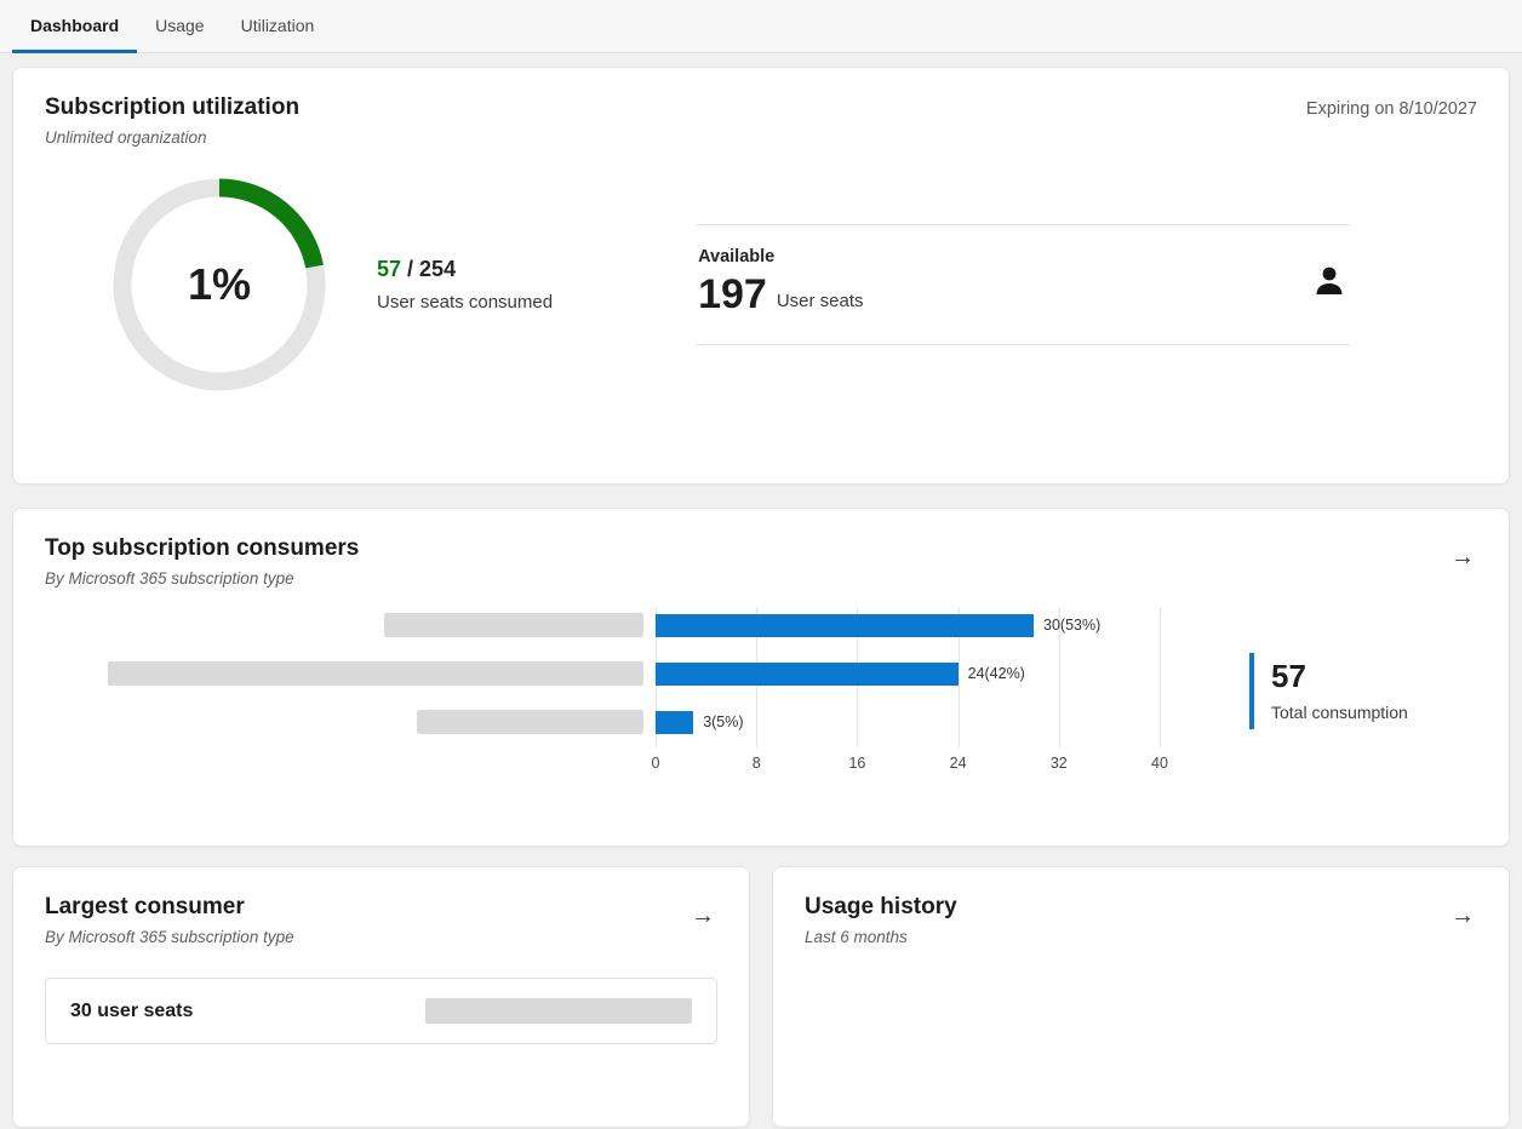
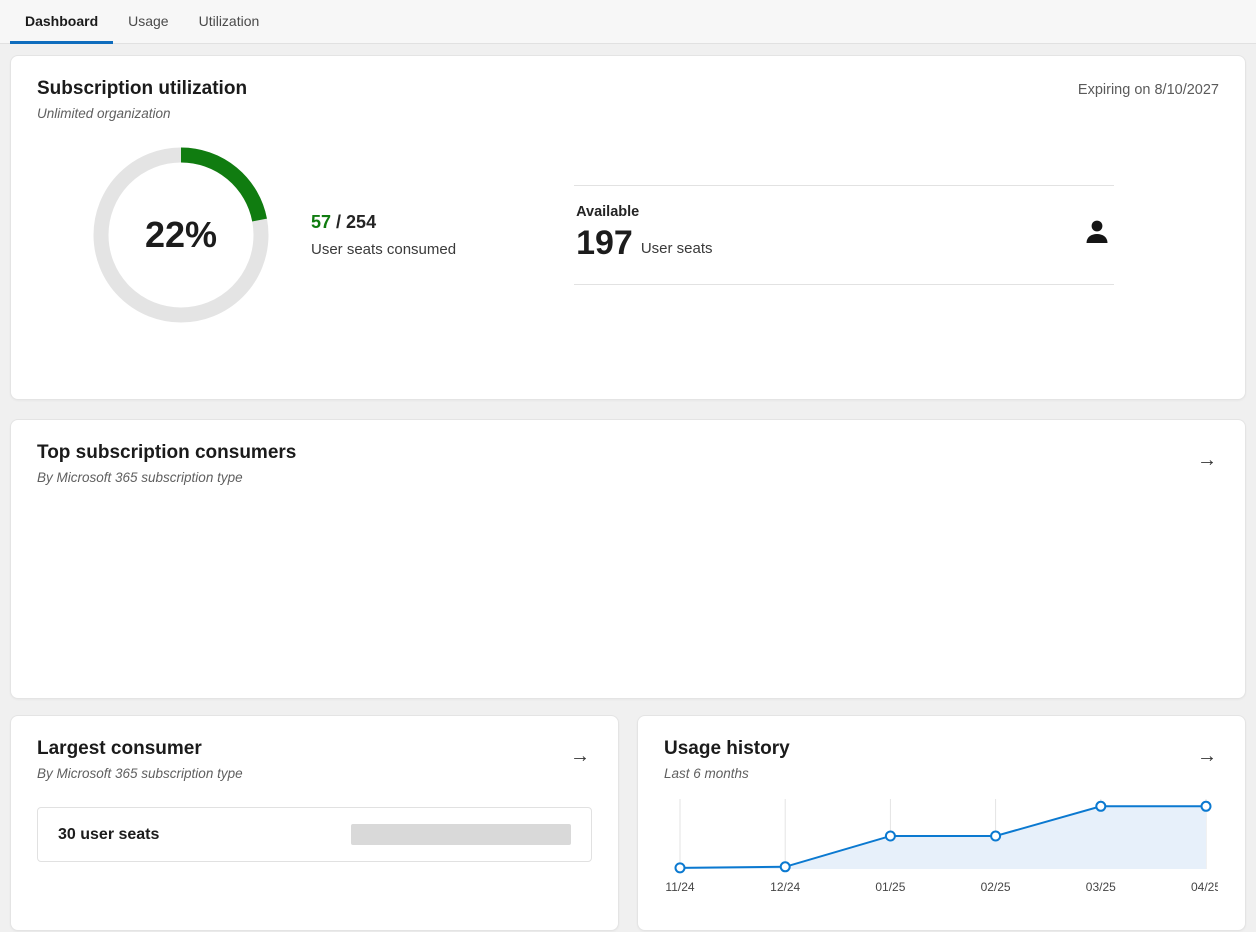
  Dashboard
  Usage
  Utilization
  Subscription utilization
  Unlimited organization
  Expiring on 8/10/2027
- 1%
+ 22%
  57 / 254
  User seats consumed
  Available
  197
  User seats
  Top subscription consumers
  By Microsoft 365 subscription type
  →
- 0
- 8
- 16
- 24
- 32
- 40
- 30(53%)
- 24(42%)
- 3(5%)
- 57
- Total consumption
  Largest consumer
  By Microsoft 365 subscription type
  →
  30 user seats
  Usage history
  Last 6 months
  →
+ 11/24
+ 12/24
+ 01/25
+ 02/25
+ 03/25
+ 04/25
